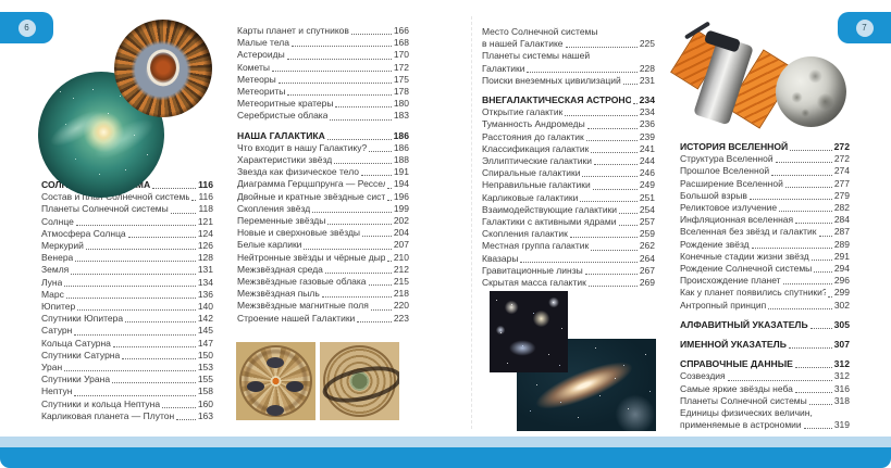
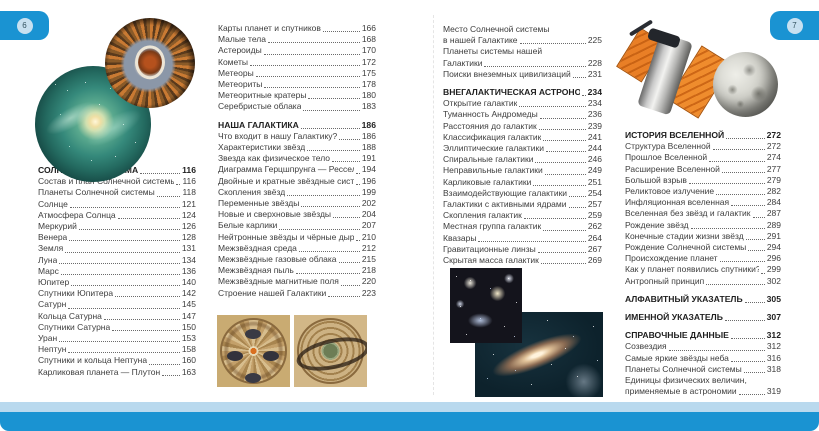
  6
  7
  116
  Состав и полнечной системы
  116
  Планеты Солнечной системы
  118
  Солнце
  121
  Атмосфера Солнца
  124
  Меркурий
  126
  Венера
  128
  Земля
  131
  Луна
  134
  Марс
  136
  Юпитер
  140
  Спутники Юпитера
  142
  Сатурн
  145
  Кольца Сатурна
  147
  Спутники Сатурна
  150
  Уран
  153
- Спутники Урана
- 155
  Нептун
  158
  Спутники и кольца Нептуна
  160
  Карликовая планета — Плутон
  163
  Карты планет и спутников
  166
  Малые тела
  168
  Астероиды
  170
  Кометы
  172
  Метеоры
  175
  Метеориты
  178
  Метеоритные кратеры
  180
  Серебристые облака
  183
  НАША ГАЛАКТИКА
  186
  Что входит в нашу Галактику?
  186
  Характеристики звёзд
  188
  Звезда как физическое тело
  191
  Диаграмма Герцшпрунга — Рессе
  194
  Двойные и кратные звёздные сист
  196
  Скопления звёзд
  199
  Переменные звёзды
  202
  Новые и сверхновые звёзды
  204
  Белые карлики
  207
  Нейтронные звёзды и чёрные дыр
  210
  Межзвёздная среда
  212
  Межзвёздные газовые облака
  215
  Межзвёздная пыль
  218
  Межзвёздные магнитные поля
  220
  Строение нашей Галактики
  223
  Место Солнечной системы
  в нашей Галактике
  225
  Планеты системы нашей
  Галактики
  228
  Поиски внеземных цивилизаций
  231
  ВНЕГАЛАКТИЧЕСКАЯ АСТРОНО
  234
  Открытие галактик
  234
  Туманность Андромеды
  236
  Расстояния до галактик
  239
  Классификация галактик
  241
  Эллиптические галактики
  244
  Спиральные галактики
  246
  Неправильные галактики
  249
  Карликовые галактики
  251
  Взаимодействующие галактики
  254
  Галактики с активными ядрами
  257
  Скопления галактик
  259
  Местная группа галактик
  262
  Квазары
  264
  Гравитационные линзы
  267
  Скрытая масса галактик
  269
  ИСТОРИЯ ВСЕЛЕННОЙ
  272
  Структура Вселенной
  272
  Прошлое Вселенной
  274
  Расширение Вселенной
  277
  Большой взрыв
  279
  Реликтовое излучение
  282
  Инфляционная вселенная
  284
  Вселенная без звёзд и галактик
  287
  Рождение звёзд
  289
  Конечные стадии жизни звёзд
  291
  Рождение Солнечной системы
  294
  Происхождение планет
  296
  Как у планет появились спутники?
  299
  Антропный принцип
  302
  АЛФАВИТНЫЙ УКАЗАТЕЛЬ
  305
  ИМЕННОЙ УКАЗАТЕЛЬ
  307
  СПРАВОЧНЫЕ ДАННЫЕ
  312
  Созвездия
  312
  Самые яркие звёзды неба
  316
  Планеты Солнечной системы
  318
  Единицы физических величин,
  применяемые в астрономии
  319
